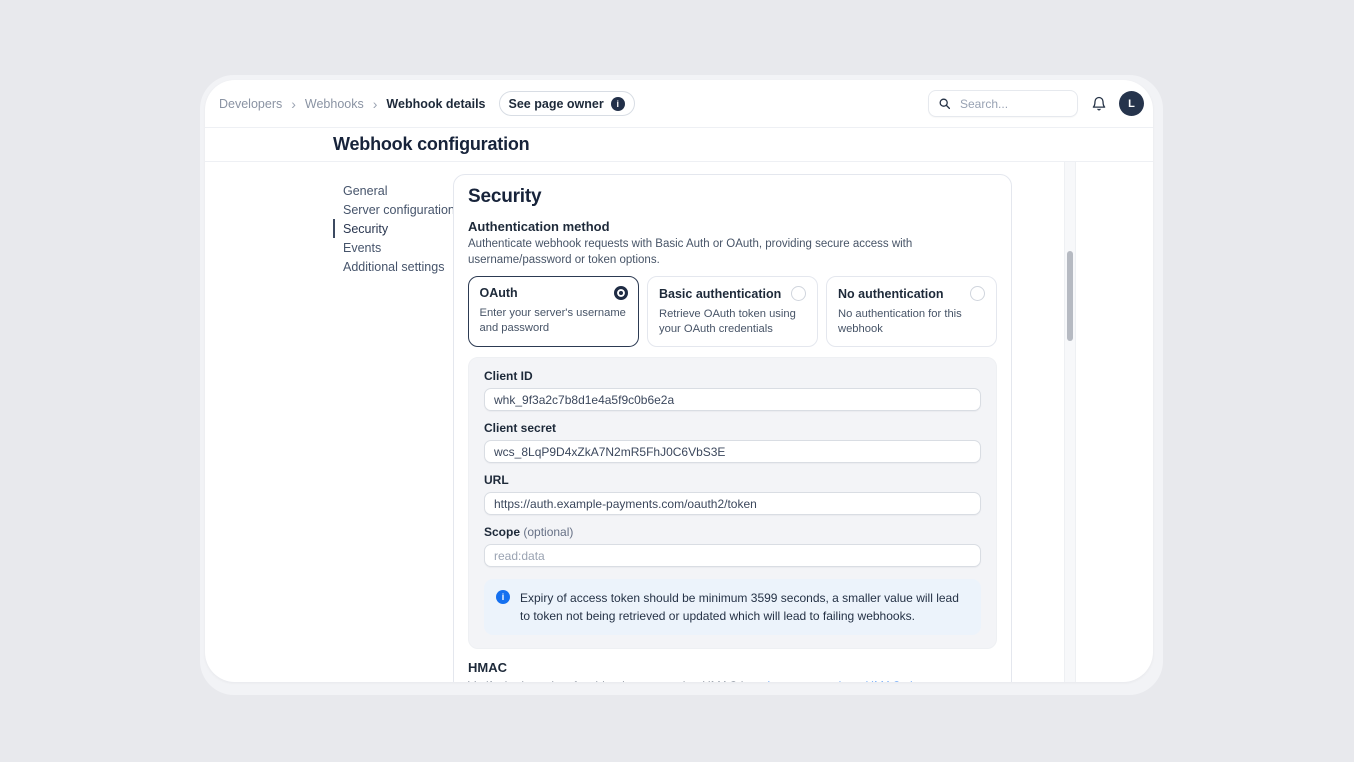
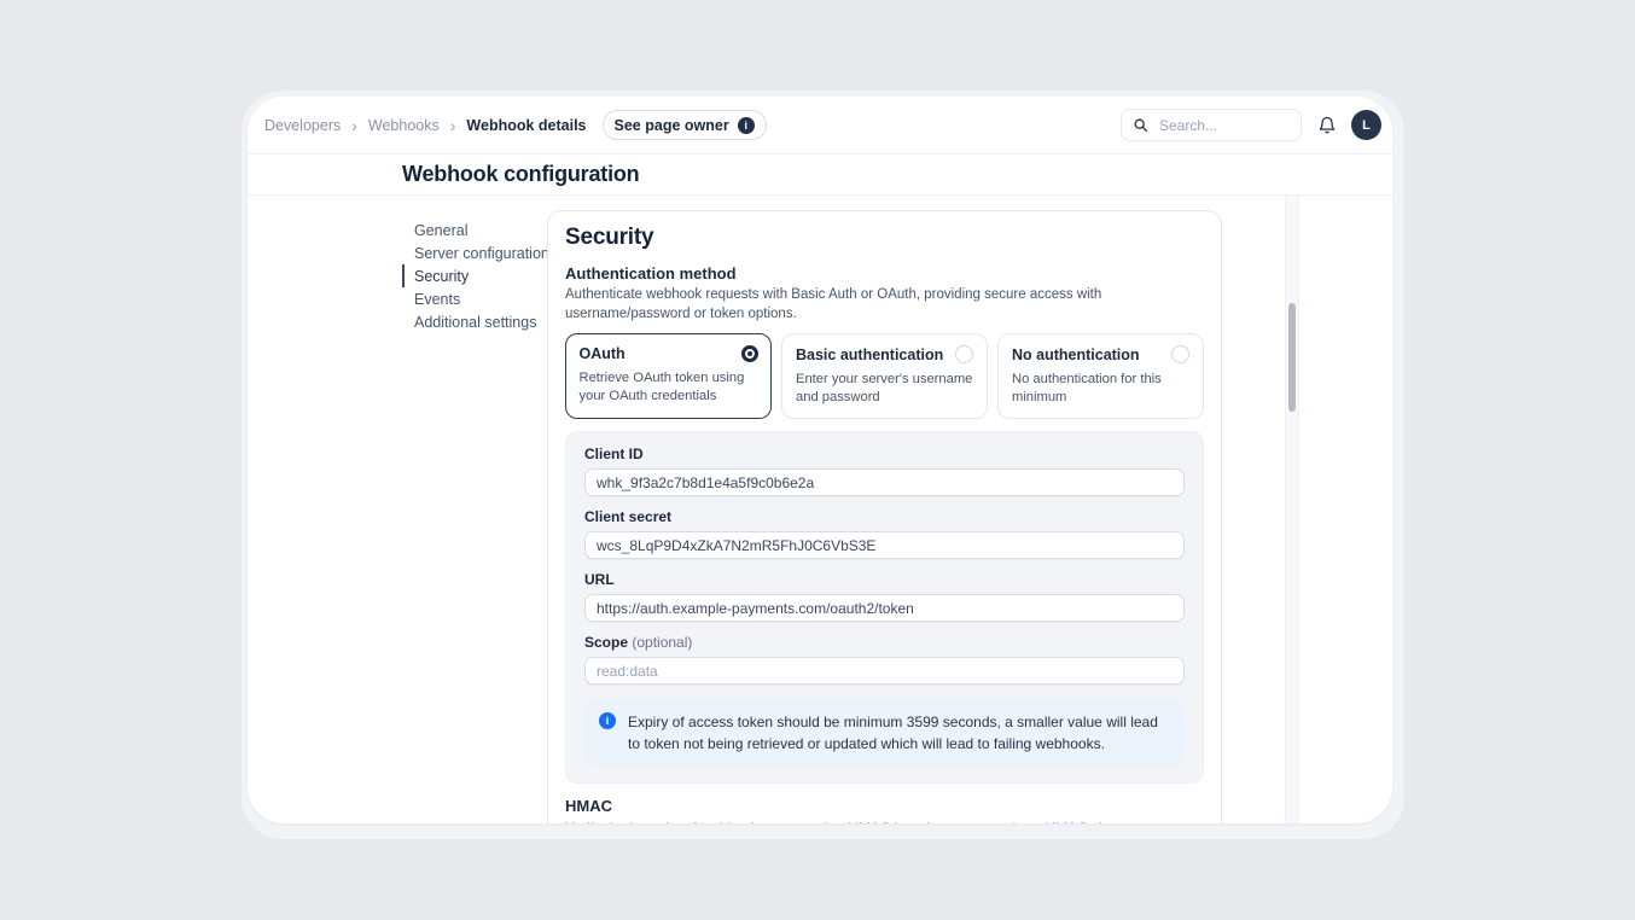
  Developers
  ›
  Webhooks
  ›
  Webhook details
  See page owner
  i
  Search...
  L
  Webhook configuration
  General
  Server configuration
  Security
  Events
  Additional settings
  Security
  Authentication method
  Authenticate webhook requests with Basic Auth or OAuth, providing secure access with username/password or token options.
  OAuth
- Enter your server's username and password
+ Retrieve OAuth token using your OAuth credentials
  Basic authentication
- Retrieve OAuth token using your OAuth credentials
+ Enter your server's username and password
  No authentication
- No authentication for this webhook
+ No authentication for this minimum
  Client ID
  whk_9f3a2c7b8d1e4a5f9c0b6e2a
  Client secret
  wcs_8LqP9D4xZkA7N2mR5FhJ0C6VbS3E
  URL
  https://auth.example-payments.com/oauth2/token
  Scope (optional)
  read:data
  i
  Expiry of access token should be minimum 3599 seconds, a smaller value will lead to token not being retrieved or updated which will lead to failing webhooks.
  HMAC
